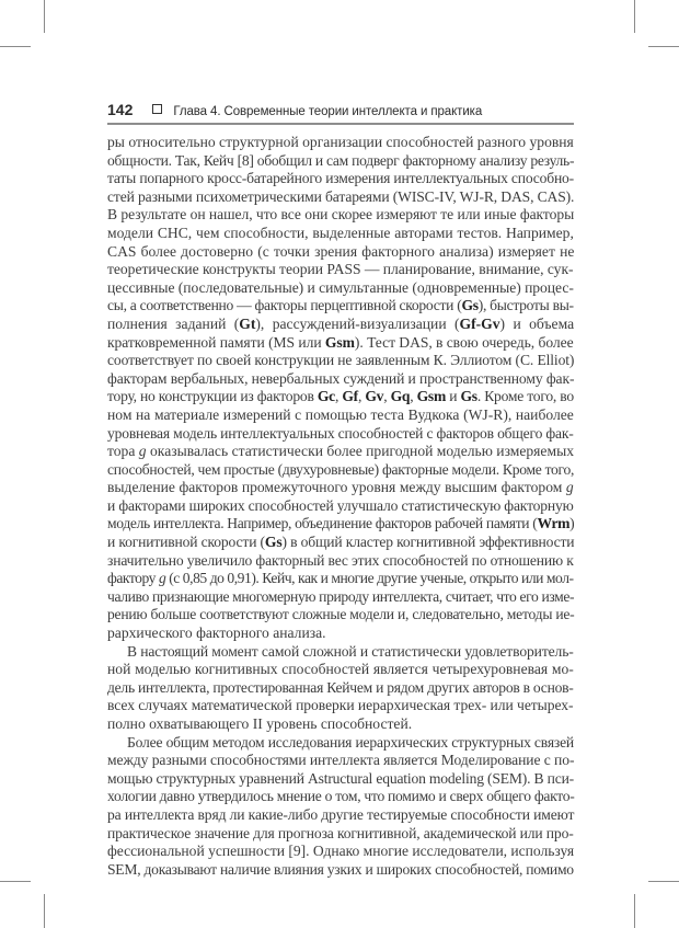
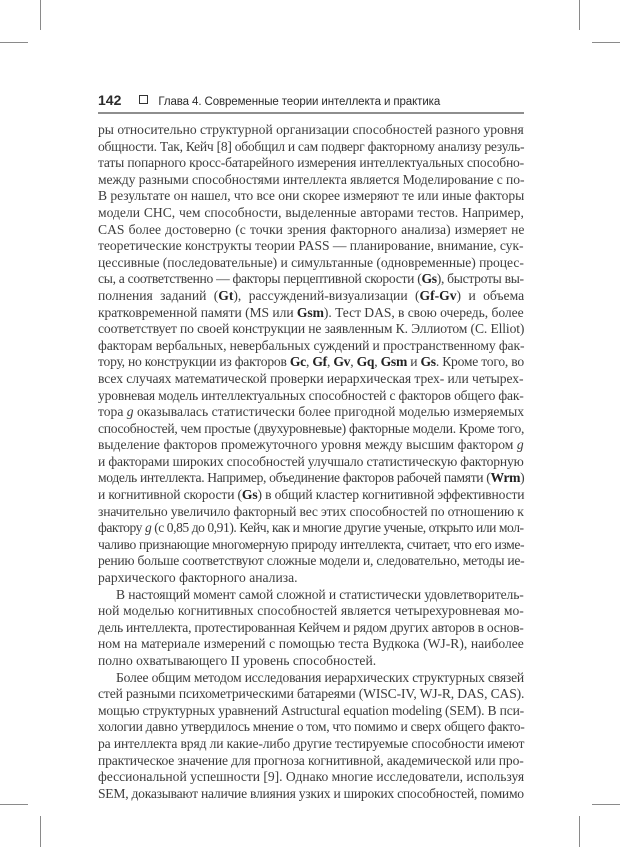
  142
  Глава 4. Современные теории интеллекта и практика
  ры относительно структурной организации способностей разного уровня
  общности. Так, Кейч [8] обобщил и сам подверг факторному анализу резуль-
  таты попарного кросс-батарейного измерения интеллектуальных способно-
- стей разными психометрическими батареями (WISC-IV, WJ-R, DAS, CAS).
+ между разными способностями интеллекта является Моделирование с по-
  В результате он нашел, что все они скорее измеряют те или иные факторы
  модели СНС, чем способности, выделенные авторами тестов. Например,
  CAS более достоверно (с точки зрения факторного анализа) измеряет не
  теоретические конструкты теории PASS — планирование, внимание, сук-
  цессивные (последовательные) и симультанные (одновременные) процес-
  сы, а соответственно — факторы перцептивной скорости (Gs), быстроты вы-
  полнения заданий (Gt), рассуждений-визуализации (Gf-Gv) и объема
  кратковременной памяти (MS или Gsm). Тест DAS, в свою очередь, более
  соответствует по своей конструкции не заявленным К. Эллиотом (C. Elliot)
  факторам вербальных, невербальных суждений и пространственному фак-
  тору, но конструкции из факторов Gc, Gf, Gv, Gq, Gsm и Gs. Кроме того, во
- ном на материале измерений с помощью теста Вудкока (WJ-R), наиболее
+ всех случаях математической проверки иерархическая трех- или четырех-
  уровневая модель интеллектуальных способностей с факторов общего фак-
  тора g оказывалась статистически более пригодной моделью измеряемых
  способностей, чем простые (двухуровневые) факторные модели. Кроме того,
  выделение факторов промежуточного уровня между высшим фактором g
  и факторами широких способностей улучшало статистическую факторную
  модель интеллекта. Например, объединение факторов рабочей памяти (Wrm)
  и когнитивной скорости (Gs) в общий кластер когнитивной эффективности
  значительно увеличило факторный вес этих способностей по отношению к
  фактору g (с 0,85 до 0,91). Кейч, как и многие другие ученые, открыто или мол-
  чаливо признающие многомерную природу интеллекта, считает, что его изме-
  рению больше соответствуют сложные модели и, следовательно, методы ие-
  рархического факторного анализа.
  В настоящий момент самой сложной и статистически удовлетворитель-
  ной моделью когнитивных способностей является четырехуровневая мо-
  дель интеллекта, протестированная Кейчем и рядом других авторов в основ-
- всех случаях математической проверки иерархическая трех- или четырех-
+ ном на материале измерений с помощью теста Вудкока (WJ-R), наиболее
  полно охватывающего II уровень способностей.
  Более общим методом исследования иерархических структурных связей
- между разными способностями интеллекта является Моделирование с по-
+ стей разными психометрическими батареями (WISC-IV, WJ-R, DAS, CAS).
  мощью структурных уравнений Astructural equation modeling (SEM). В пси-
  хологии давно утвердилось мнение о том, что помимо и сверх общего факто-
  ра интеллекта вряд ли какие-либо другие тестируемые способности имеют
  практическое значение для прогноза когнитивной, академической или про-
  фессиональной успешности [9]. Однако многие исследователи, используя
  SEM, доказывают наличие влияния узких и широких способностей, помимо
